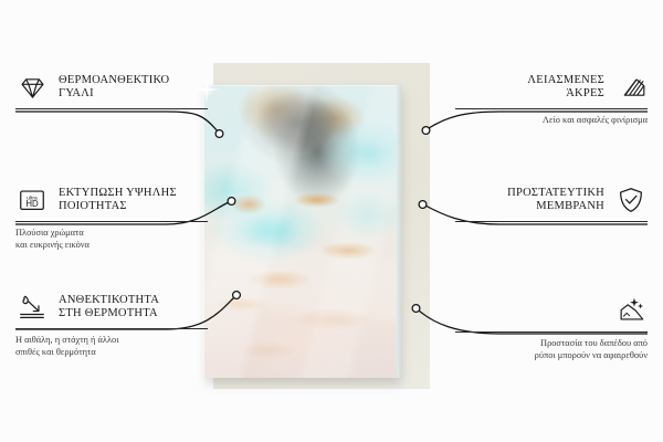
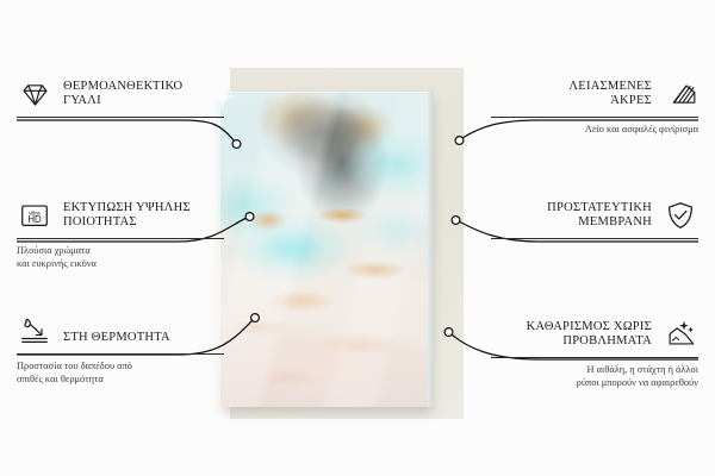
  ΘΕΡΜΟΑΝΘΕΚΤΙΚΟ
  ΓΥΑΛΙ
  HD
  ΕΚΤΥΠΩΣΗ ΥΨΗΛΗΣ
  ΠΟΙΟΤΗΤΑΣ
  Πλούσια χρώματα
  και ευκρινής εικόνα
- ΑΝΘΕΚΤΙΚΟΤΗΤΑ
  ΣΤΗ ΘΕΡΜΟΤΗΤΑ
- Η αιθάλη, η στάχτη ή άλλοι
+ Προστασία του δαπέδου από
  σπιθές και θερμότητα
  ΛΕΙΑΣΜΕΝΕΣ
  ΆΚΡΕΣ
  Λείο και ασφαλές φινίρισμα
  ΠΡΟΣΤΑΤΕΥΤΙΚΗ
  ΜΕΜΒΡΑΝΗ
+ ΚΑΘΑΡΙΣΜΟΣ ΧΩΡΙΣ
+ ΠΡΟΒΛΗΜΑΤΑ
- Προστασία του δαπέδου από
+ Η αιθάλη, η στάχτη ή άλλοι
  ρύποι μπορούν να αφαιρεθούν
